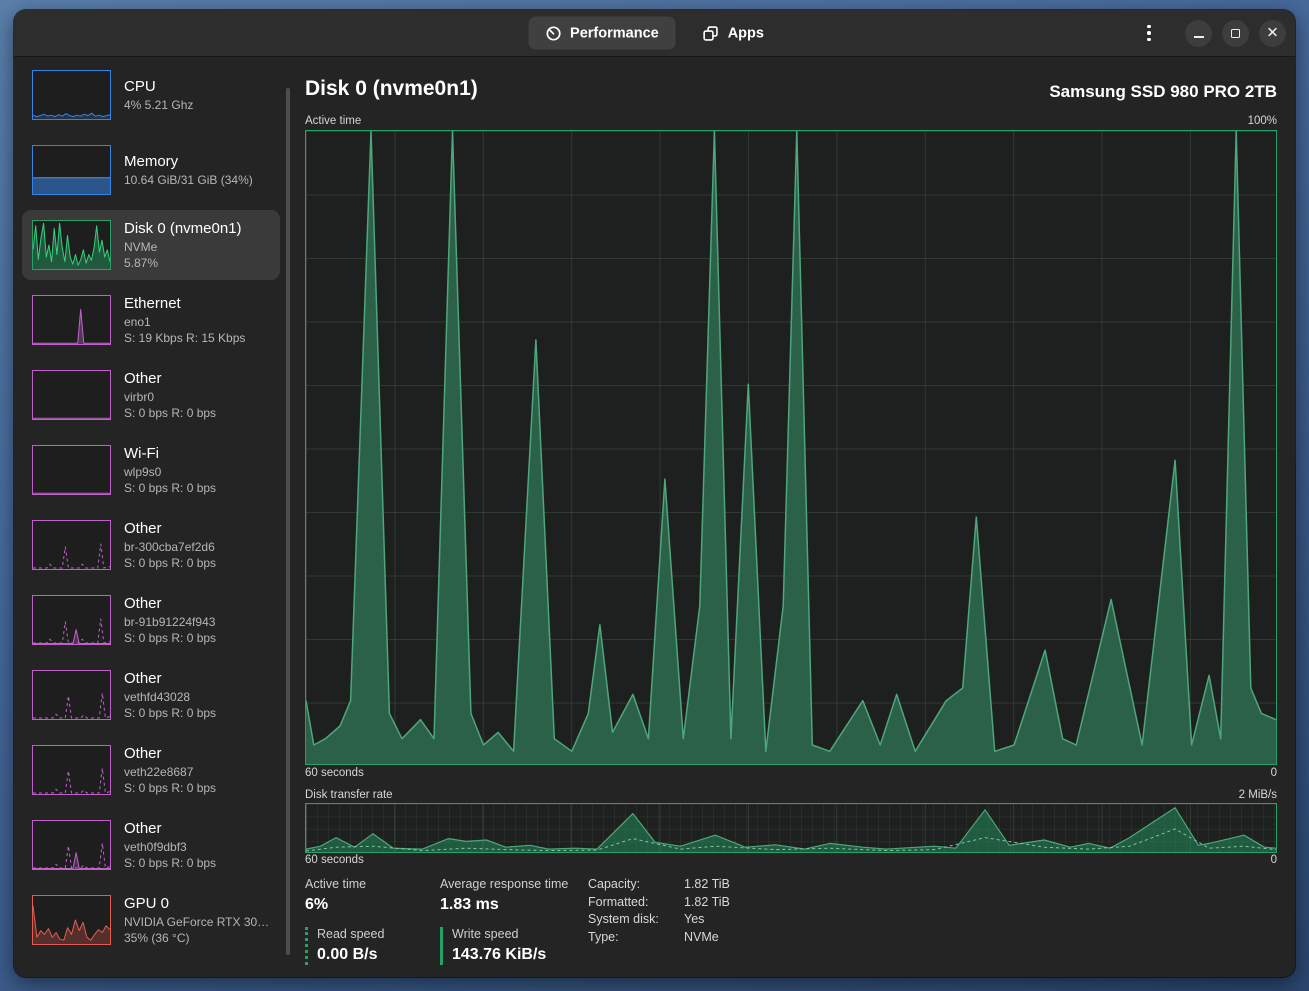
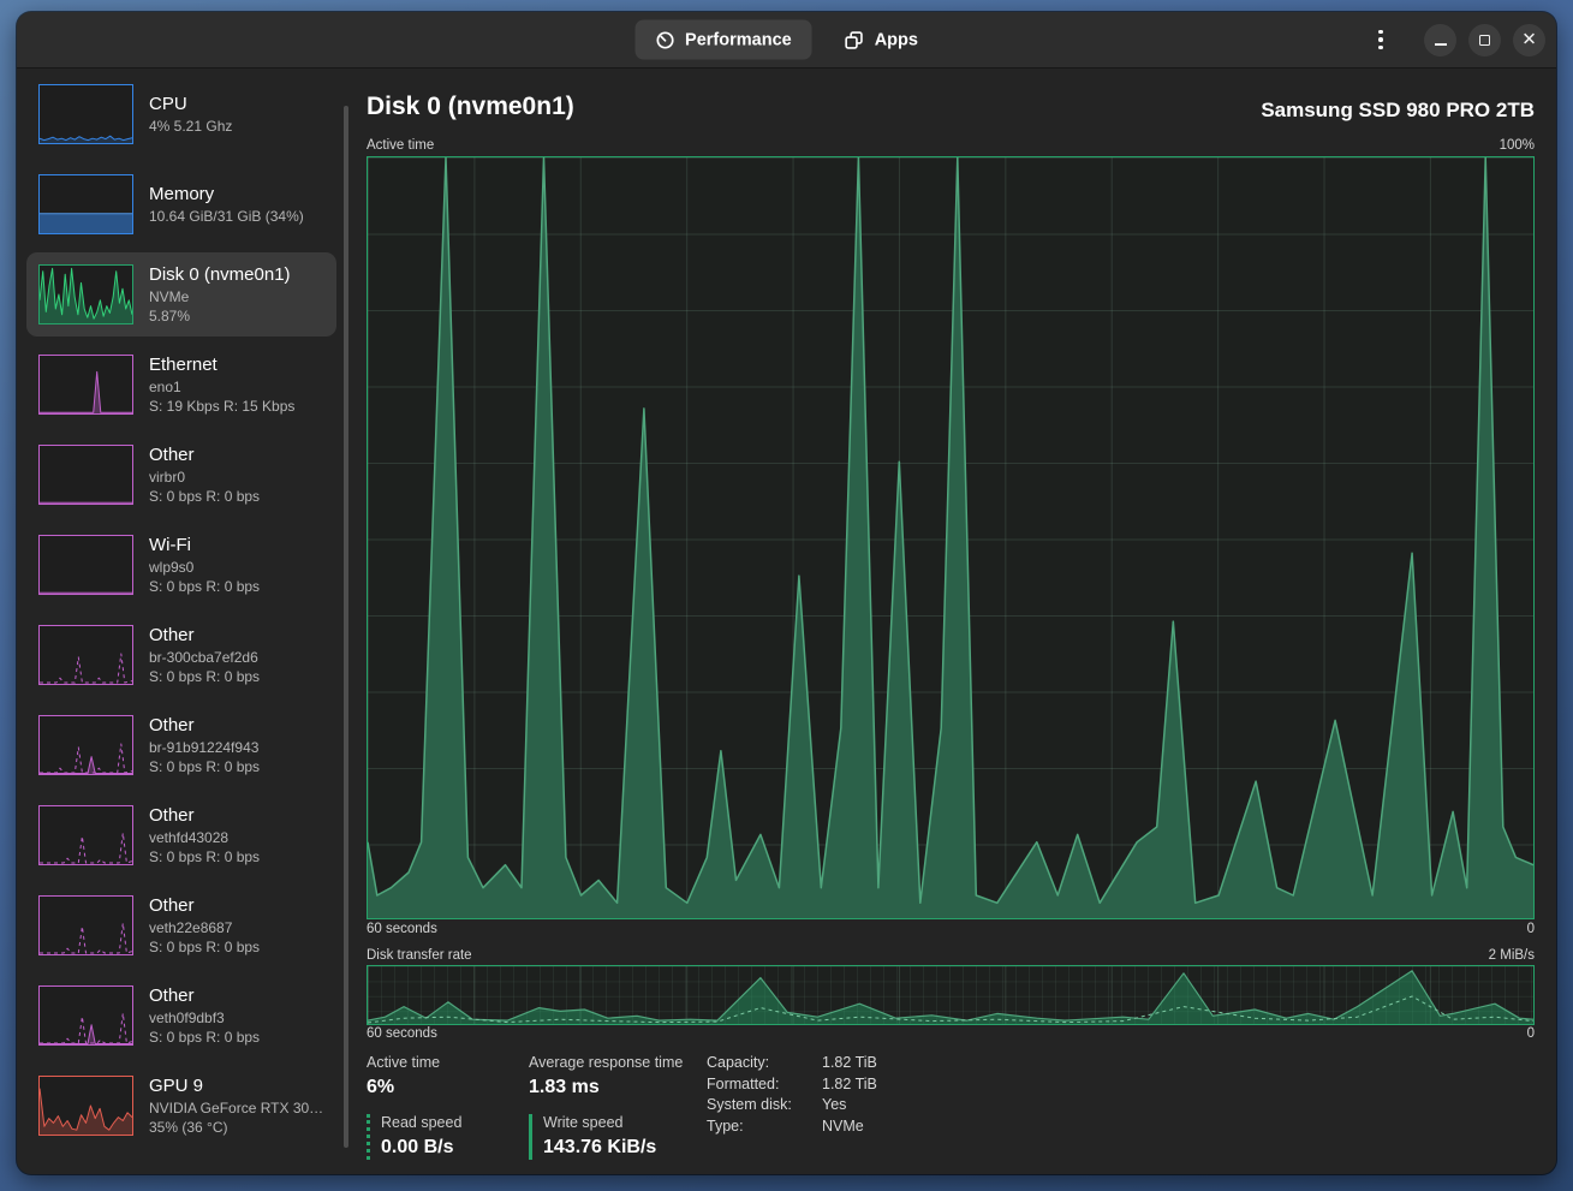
  Performance
  Apps
  ✕
  CPU
  4% 5.21 Ghz
  Memory
  10.64 GiB/31 GiB (34%)
  Disk 0 (nvme0n1)
  NVMe
  5.87%
  Ethernet
  eno1
  S: 19 Kbps R: 15 Kbps
  Other
  virbr0
  S: 0 bps R: 0 bps
  Wi-Fi
  wlp9s0
  S: 0 bps R: 0 bps
  Other
  br-300cba7ef2d6
  S: 0 bps R: 0 bps
  Other
  br-91b91224f943
  S: 0 bps R: 0 bps
  Other
  vethfd43028
  S: 0 bps R: 0 bps
  Other
  veth22e8687
  S: 0 bps R: 0 bps
  Other
  veth0f9dbf3
  S: 0 bps R: 0 bps
- GPU 0
+ GPU 9
  NVIDIA GeForce RTX 30…
  35% (36 °C)
  Disk 0 (nvme0n1)
  Samsung SSD 980 PRO 2TB
  Active time
  100%
  60 seconds
  0
  Disk transfer rate
  2 MiB/s
  60 seconds
  0
  Active time
  6%
  Read speed
  0.00 B/s
  Average response time
  1.83 ms
  Write speed
  143.76 KiB/s
  Capacity:
  1.82 TiB
  Formatted:
  1.82 TiB
  System disk:
  Yes
  Type:
  NVMe
